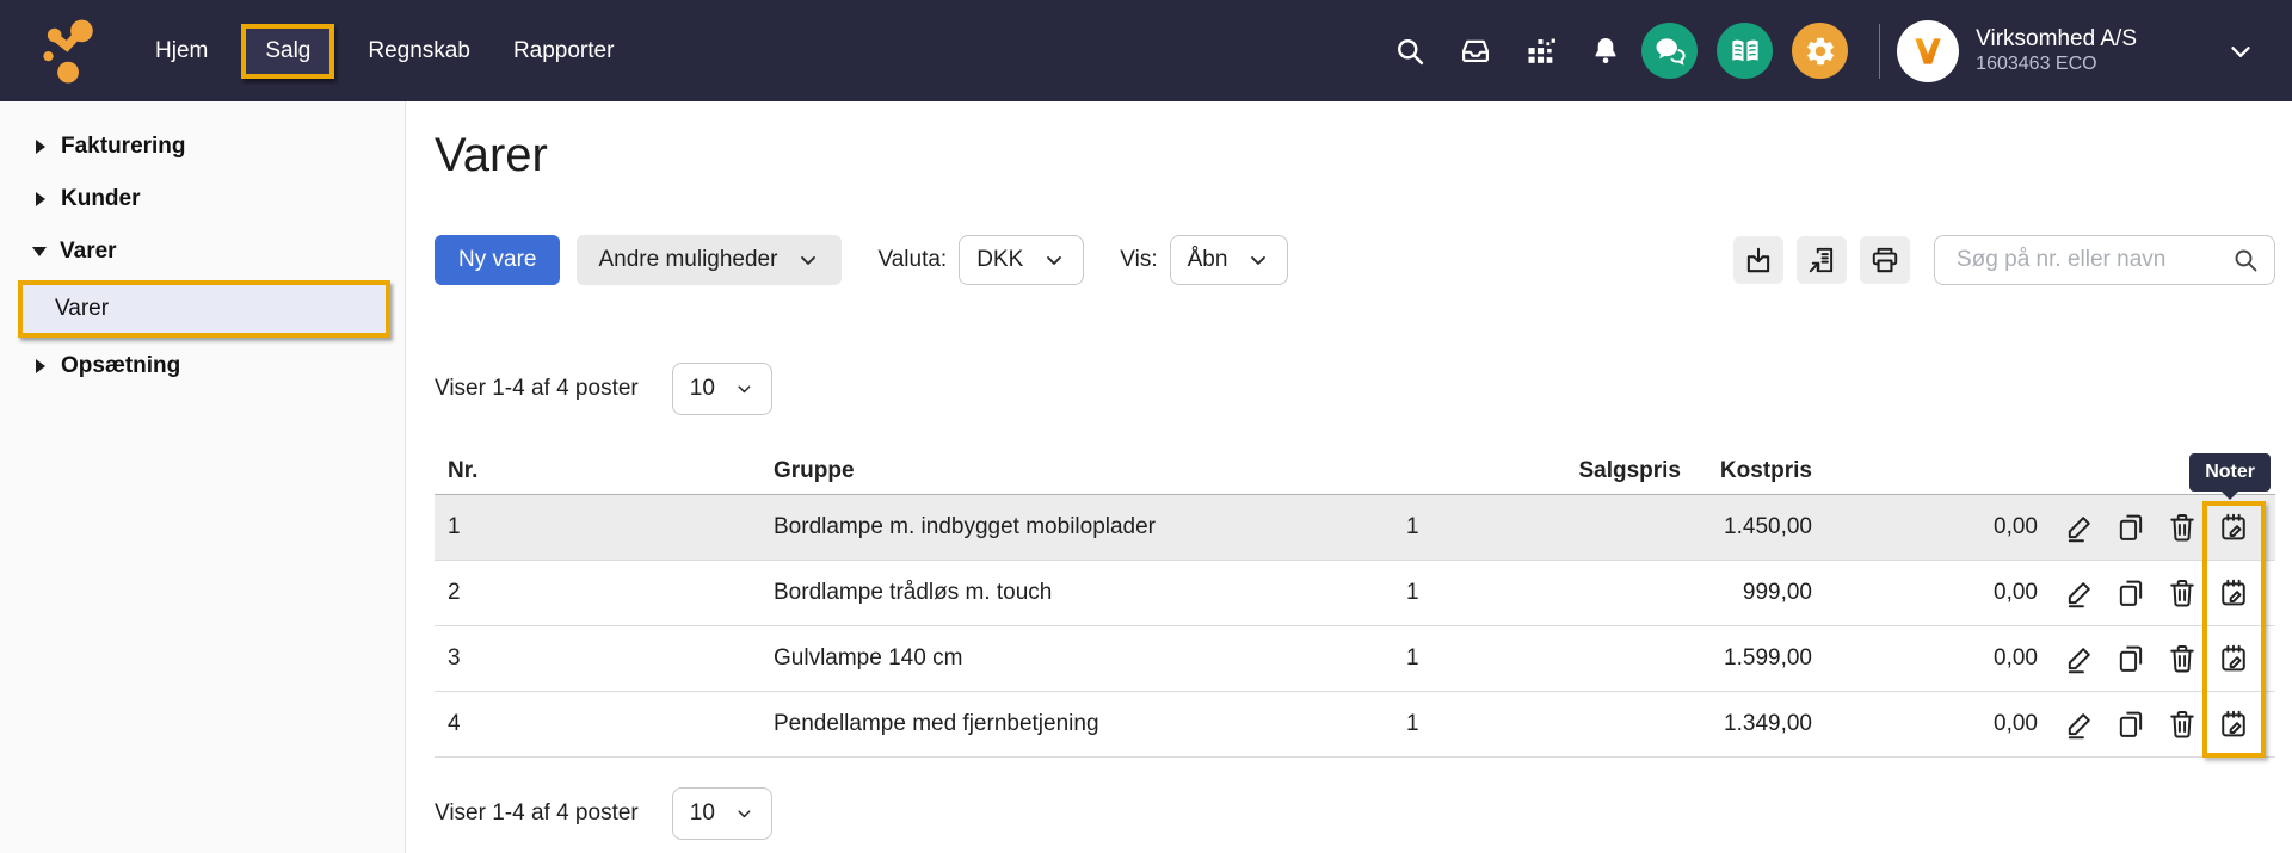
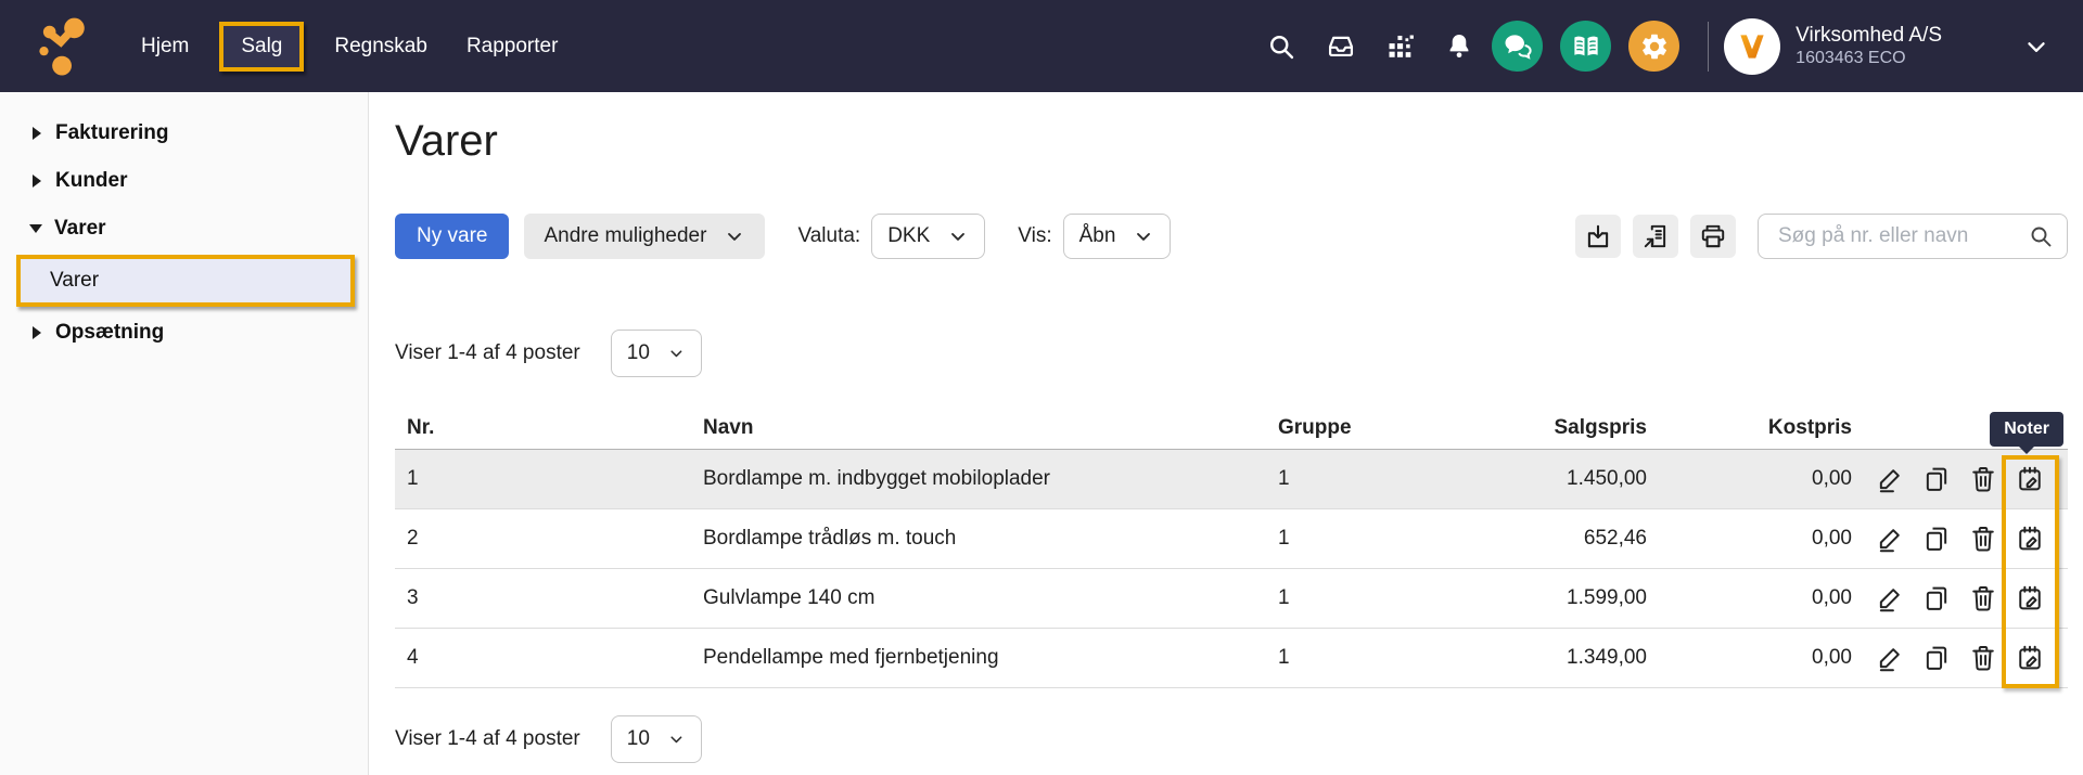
  Hjem
  Salg
  Regnskab
  Rapporter
  Virksomhed A/S
  1603463 ECO
  Fakturering
  Kunder
  Varer
  Varer
  Opsætning
  Varer
  Ny vare
  Andre muligheder
  Valuta:
  DKK
  Vis:
  Åbn
  Søg på nr. eller navn
  Viser 1-4 af 4 poster
  10
  Noter
  Nr.
+ Navn
  Gruppe
  Salgspris
  Kostpris
  1
  Bordlampe m. indbygget mobiloplader
  1
  1.450,00
  0,00
  2
  Bordlampe trådløs m. touch
  1
- 999,00
+ 652,46
  0,00
  3
  Gulvlampe 140 cm
  1
  1.599,00
  0,00
  4
  Pendellampe med fjernbetjening
  1
  1.349,00
  0,00
  Viser 1-4 af 4 poster
  10
